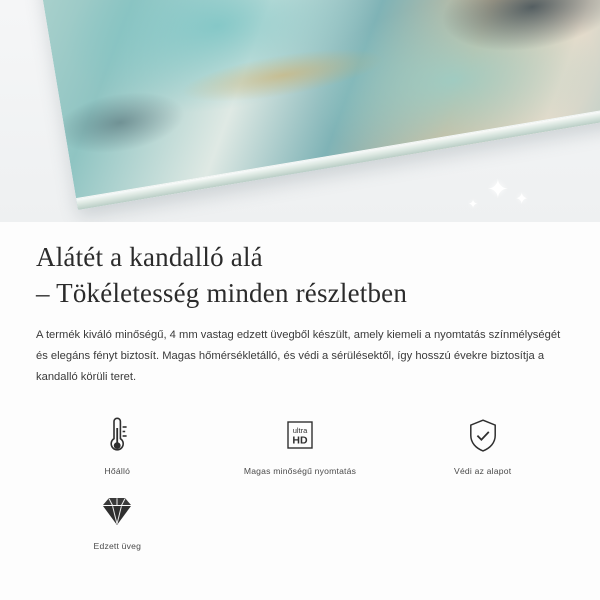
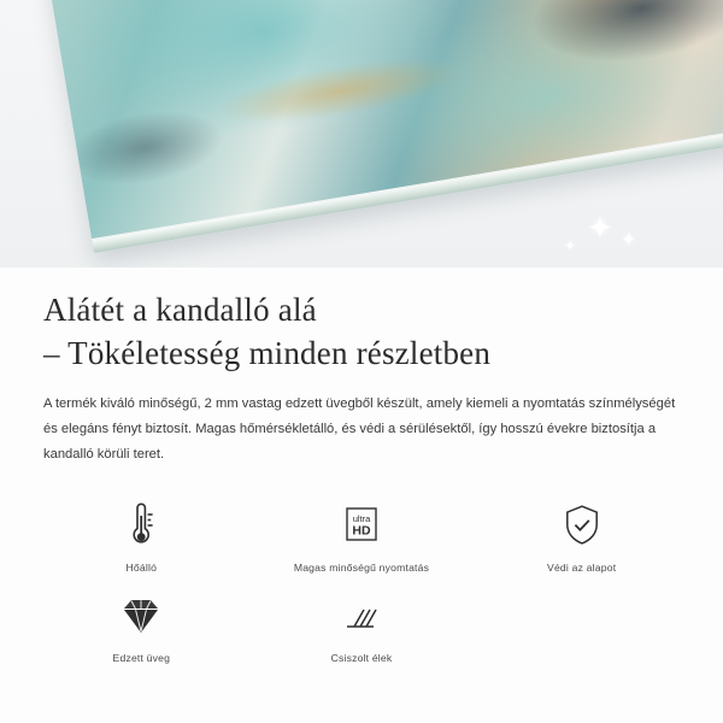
  Alátét a kandalló alá
  – Tökéletesség minden részletben
- A termék kiváló minőségű, 4 mm vastag edzett üvegből készült, amely kiemeli a nyomtatás színmélységét és elegáns fényt biztosít. Magas hőmérsékletálló, és védi a sérülésektől, így hosszú évekre biztosítja a kandalló körüli teret.
+ A termék kiváló minőségű, 2 mm vastag edzett üvegből készült, amely kiemeli a nyomtatás színmélységét és elegáns fényt biztosít. Magas hőmérsékletálló, és védi a sérülésektől, így hosszú évekre biztosítja a kandalló körüli teret.
  Hőálló
  ultra
  HD
  Magas minőségű nyomtatás
  Védi az alapot
  Edzett üveg
+ Csiszolt élek
